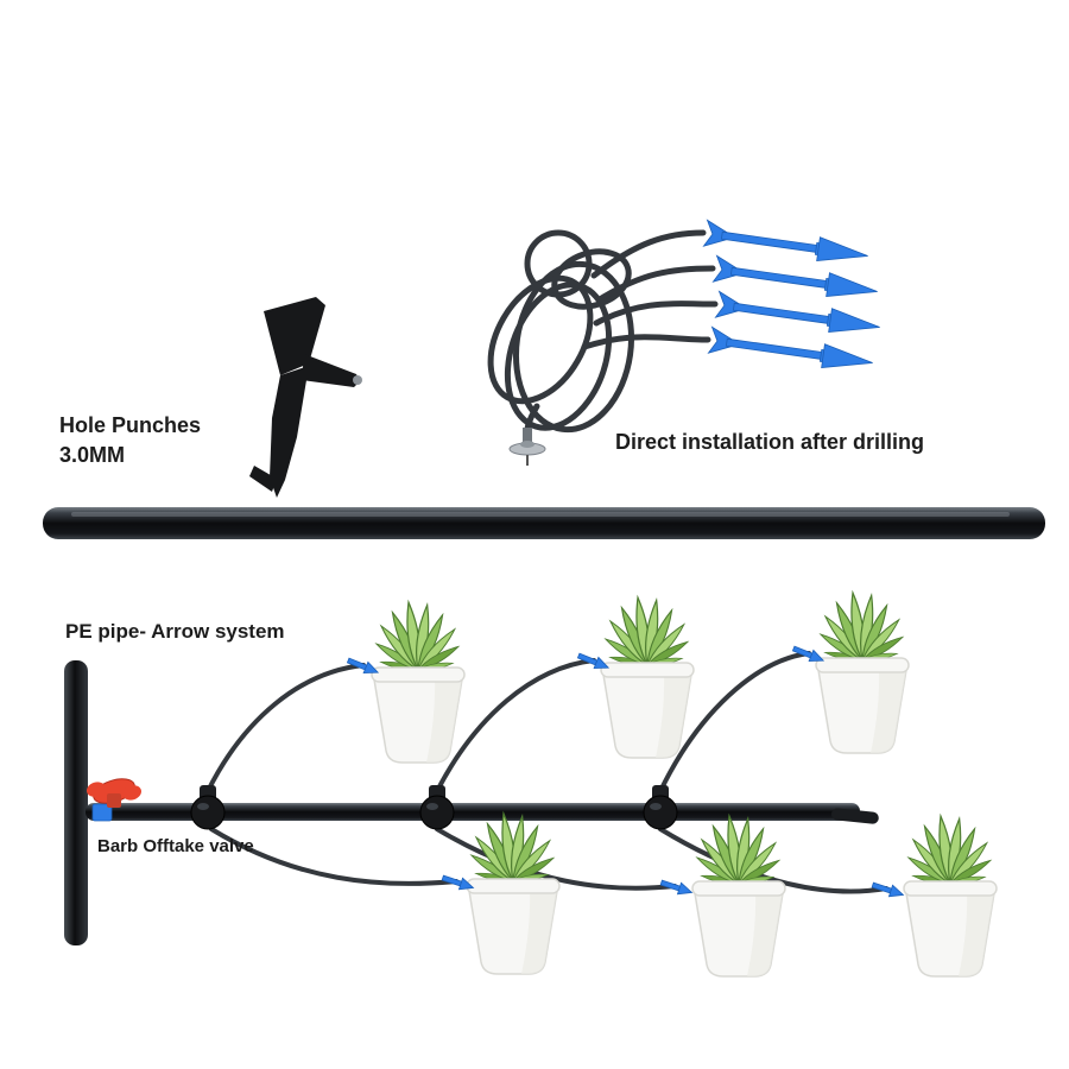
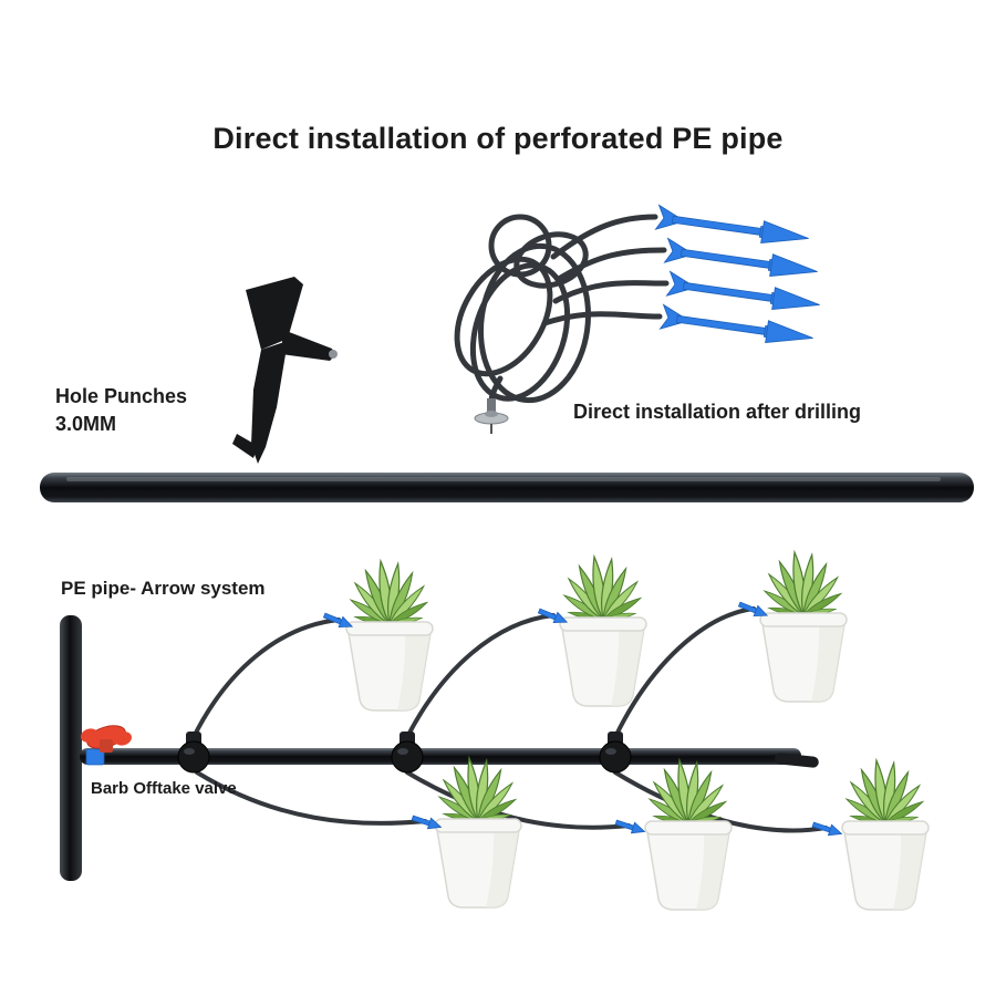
+ Direct installation of perforated PE pipe
  Hole Punches
  3.0MM
  Direct installation after drilling
  PE pipe- Arrow system
  Barb Offtake valve
